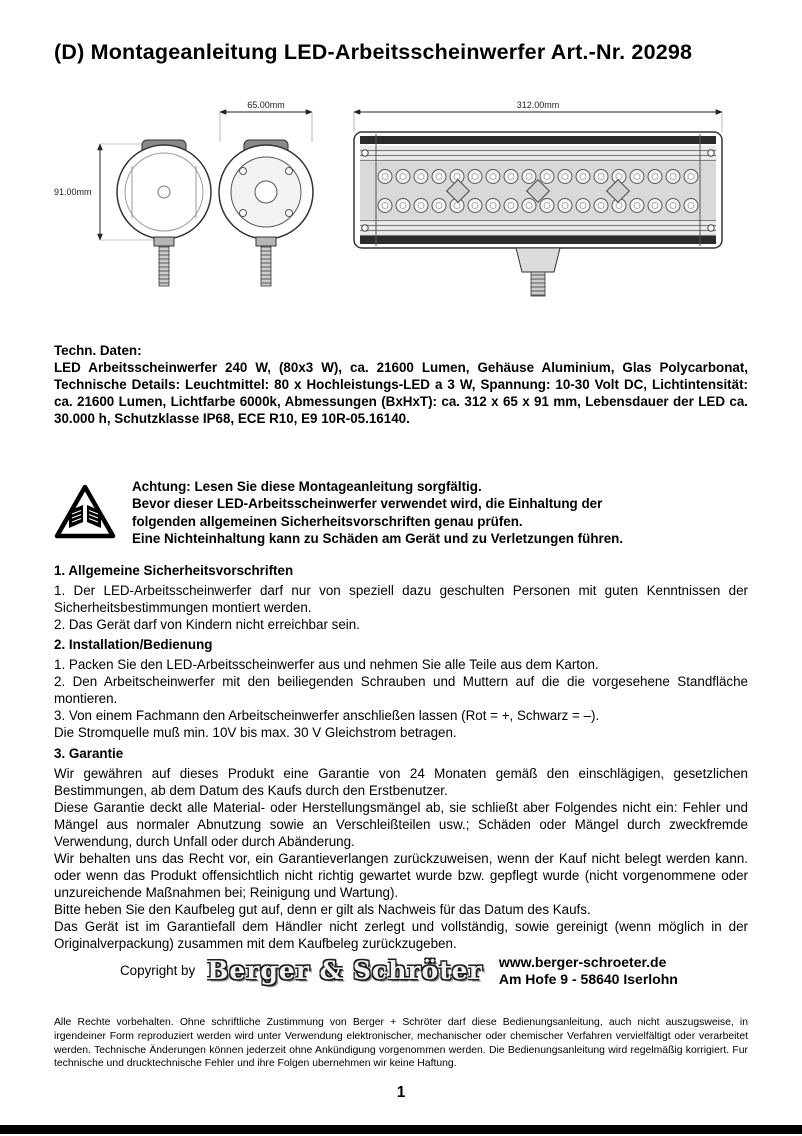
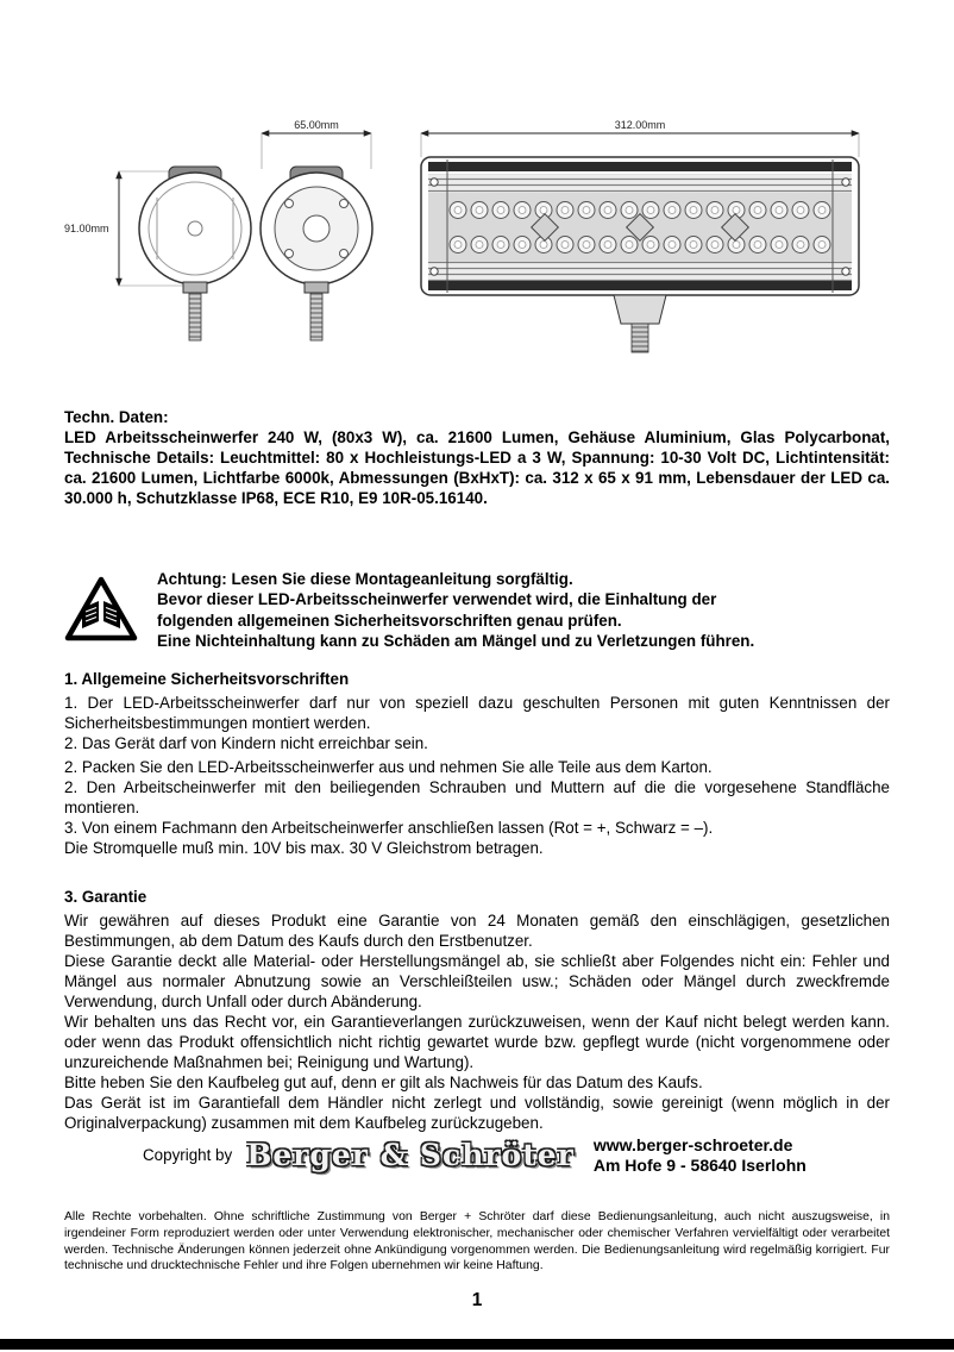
- (D) Montageanleitung LED-Arbeitsscheinwerfer Art.-Nr. 20298
  91.00mm
  65.00mm
  312.00mm
  Techn. Daten:
  LED Arbeitsscheinwerfer 240 W, (80x3 W), ca. 21600 Lumen, Gehäuse Aluminium, Glas Polycarbonat, Technische Details: Leuchtmittel: 80 x Hochleistungs-LED a 3 W, Spannung: 10-30 Volt DC, Lichtintensität: ca. 21600 Lumen, Lichtfarbe 6000k, Abmessungen (BxHxT): ca. 312 x 65 x 91 mm, Lebensdauer der LED ca. 30.000 h, Schutzklasse IP68, ECE R10, E9 10R-05.16140.
  Achtung: Lesen Sie diese Montageanleitung sorgfältig.
  Bevor dieser LED-Arbeitsscheinwerfer verwendet wird, die Einhaltung der folgenden allgemeinen Sicherheitsvorschriften genau prüfen.
- Eine Nichteinhaltung kann zu Schäden am Gerät und zu Verletzungen führen.
+ Eine Nichteinhaltung kann zu Schäden am Mängel und zu Verletzungen führen.
  1. Allgemeine Sicherheitsvorschriften
  1. Der LED-Arbeitsscheinwerfer darf nur von speziell dazu geschulten Personen mit guten Kenntnissen der Sicherheitsbestimmungen montiert werden.
  2. Das Gerät darf von Kindern nicht erreichbar sein.
- 2. Installation/Bedienung
- 1. Packen Sie den LED-Arbeitsscheinwerfer aus und nehmen Sie alle Teile aus dem Karton.
+ 2. Packen Sie den LED-Arbeitsscheinwerfer aus und nehmen Sie alle Teile aus dem Karton.
  2. Den Arbeitscheinwerfer mit den beiliegenden Schrauben und Muttern auf die die vorgesehene Standfläche montieren.
  3. Von einem Fachmann den Arbeitscheinwerfer anschließen lassen (Rot = +, Schwarz = –).
  Die Stromquelle muß min. 10V bis max. 30 V Gleichstrom betragen.
  3. Garantie
  Wir gewähren auf dieses Produkt eine Garantie von 24 Monaten gemäß den einschlägigen, gesetzlichen Bestimmungen, ab dem Datum des Kaufs durch den Erstbenutzer.
  Diese Garantie deckt alle Material- oder Herstellungsmängel ab, sie schließt aber Folgendes nicht ein: Fehler und Mängel aus normaler Abnutzung sowie an Verschleißteilen usw.; Schäden oder Mängel durch zweckfremde Verwendung, durch Unfall oder durch Abänderung.
  Wir behalten uns das Recht vor, ein Garantieverlangen zurückzuweisen, wenn der Kauf nicht belegt werden kann. oder wenn das Produkt offensichtlich nicht richtig gewartet wurde bzw. gepflegt wurde (nicht vorgenommene oder unzureichende Maßnahmen bei; Reinigung und Wartung).
  Bitte heben Sie den Kaufbeleg gut auf, denn er gilt als Nachweis für das Datum des Kaufs.
  Das Gerät ist im Garantiefall dem Händler nicht zerlegt und vollständig, sowie gereinigt (wenn möglich in der Originalverpackung) zusammen mit dem Kaufbeleg zurückzugeben.
  Copyright by
  Berger & Schröter
  www.berger-schroeter.de
  Am Hofe 9 - 58640 Iserlohn
- Alle Rechte vorbehalten. Ohne schriftliche Zustimmung von Berger + Schröter darf diese Bedienungsanleitung, auch nicht auszugsweise, in irgendeiner Form reproduziert werden wird unter Verwendung elektronischer, mechanischer oder chemischer Verfahren vervielfältigt oder verarbeitet werden. Technische Änderungen können jederzeit ohne Ankündigung vorgenommen werden. Die Bedienungsanleitung wird regelmäßig korrigiert. Fur technische und drucktechnische Fehler und ihre Folgen ubernehmen wir keine Haftung.
+ Alle Rechte vorbehalten. Ohne schriftliche Zustimmung von Berger + Schröter darf diese Bedienungsanleitung, auch nicht auszugsweise, in irgendeiner Form reproduziert werden oder unter Verwendung elektronischer, mechanischer oder chemischer Verfahren vervielfältigt oder verarbeitet werden. Technische Änderungen können jederzeit ohne Ankündigung vorgenommen werden. Die Bedienungsanleitung wird regelmäßig korrigiert. Fur technische und drucktechnische Fehler und ihre Folgen ubernehmen wir keine Haftung.
  1
